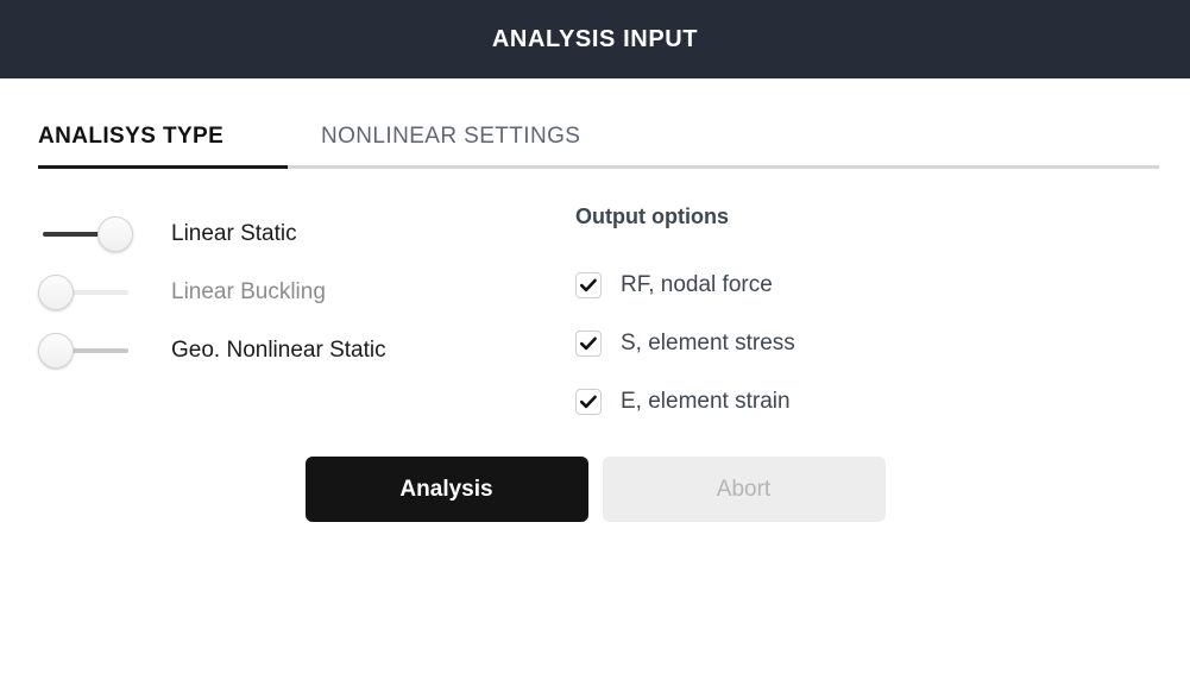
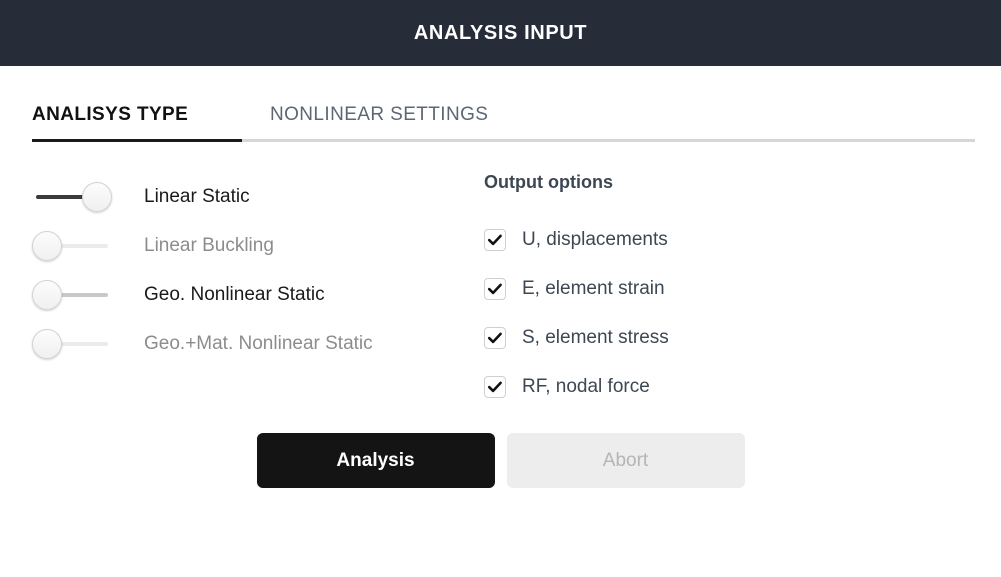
  ANALYSIS INPUT
  ANALISYS TYPE
  NONLINEAR SETTINGS
  Linear Static
  Linear Buckling
  Geo. Nonlinear Static
+ Geo.+Mat. Nonlinear Static
  Output options
+ U, displacements
- RF, nodal force
+ E, element strain
  S, element stress
- E, element strain
+ RF, nodal force
  Analysis
  Abort
